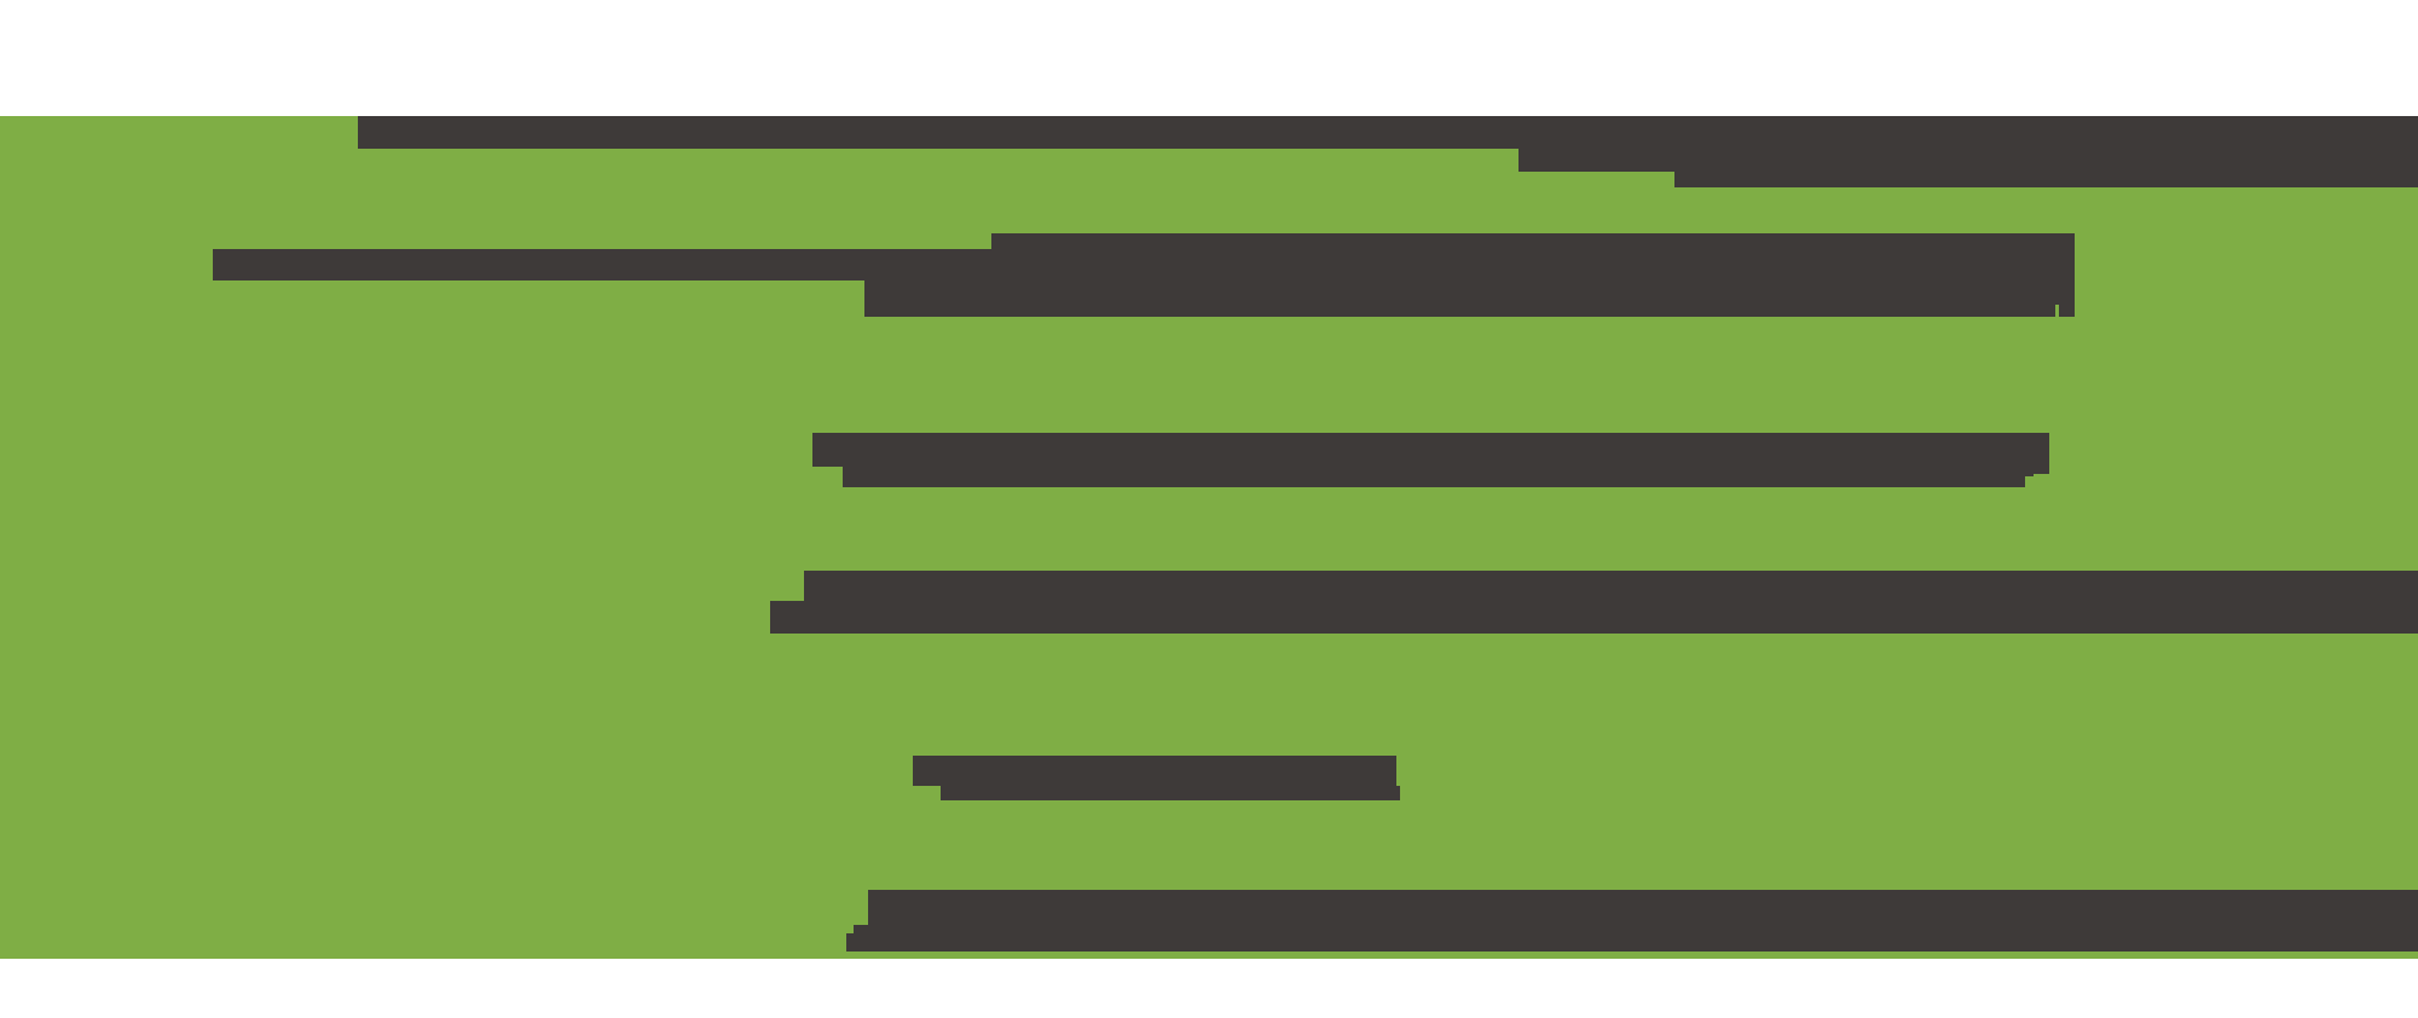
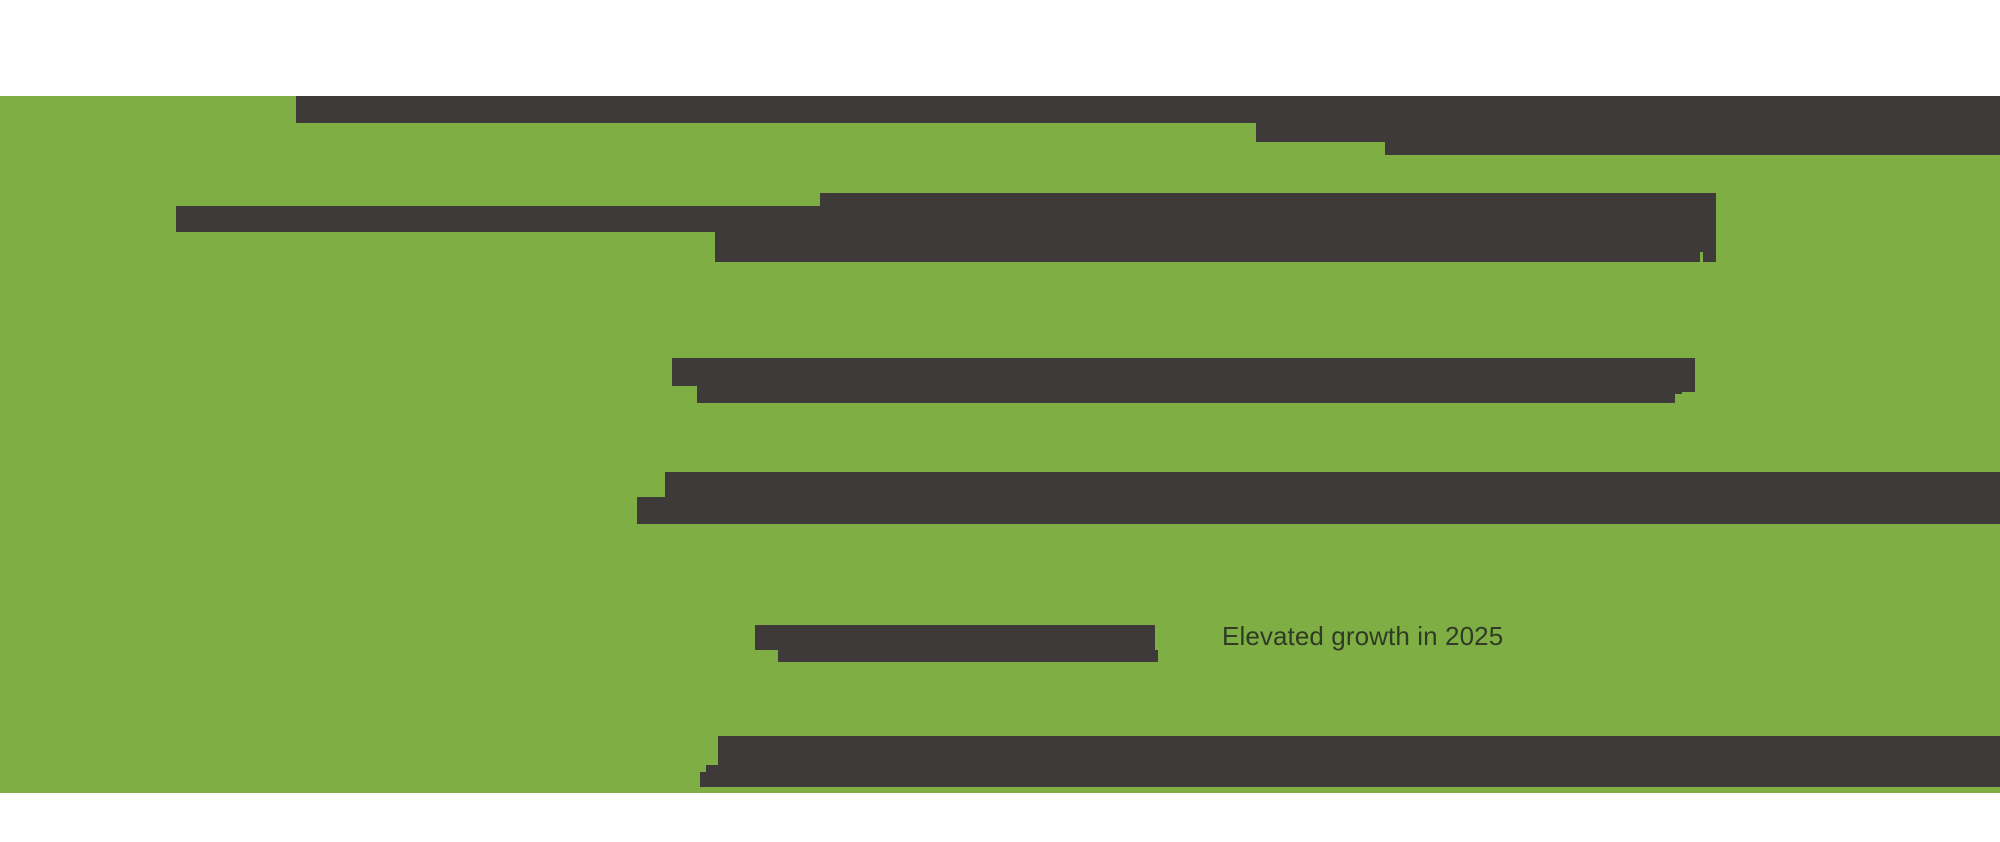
+ Elevated growth in 2025
